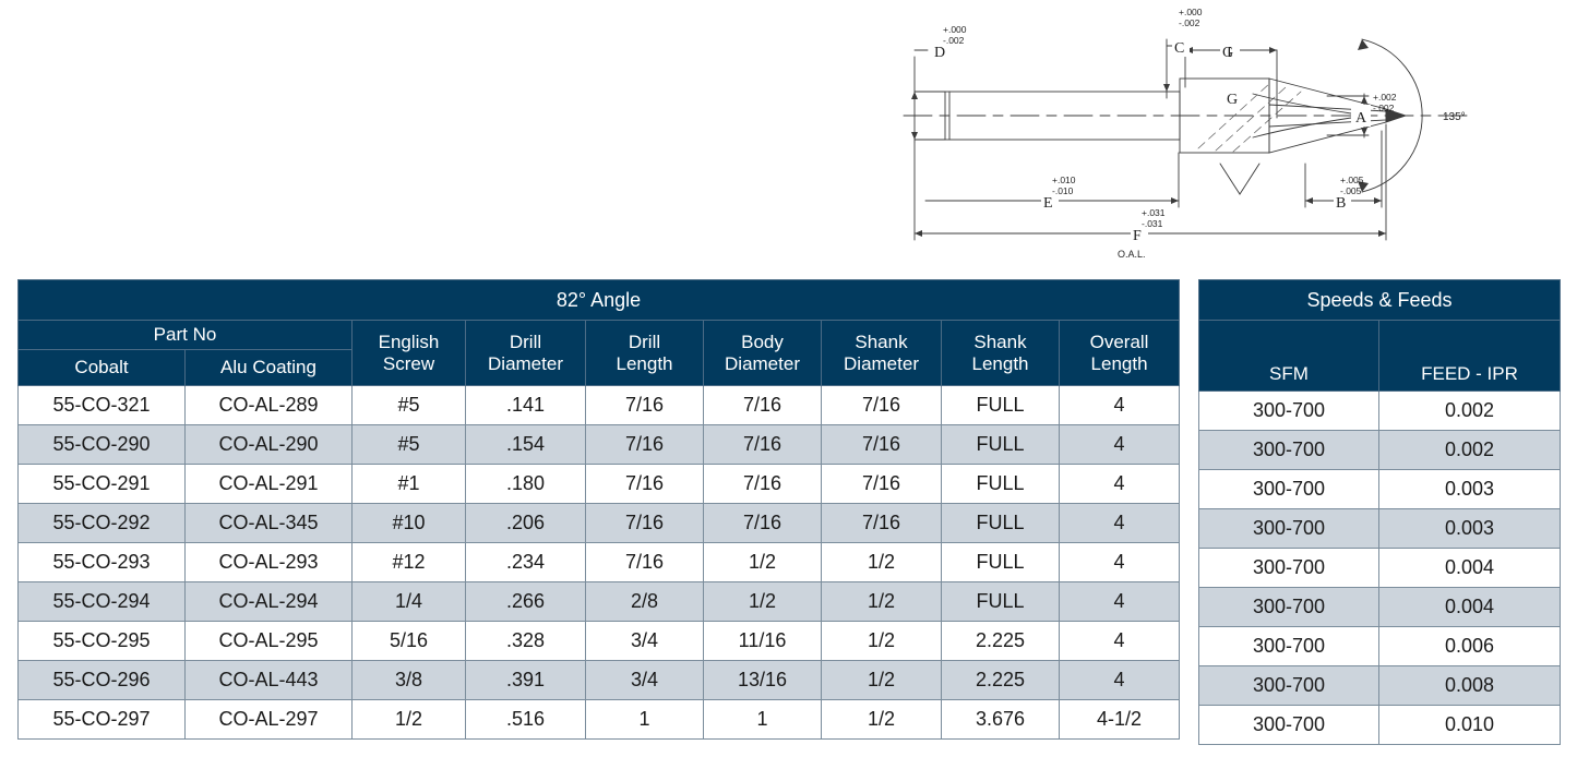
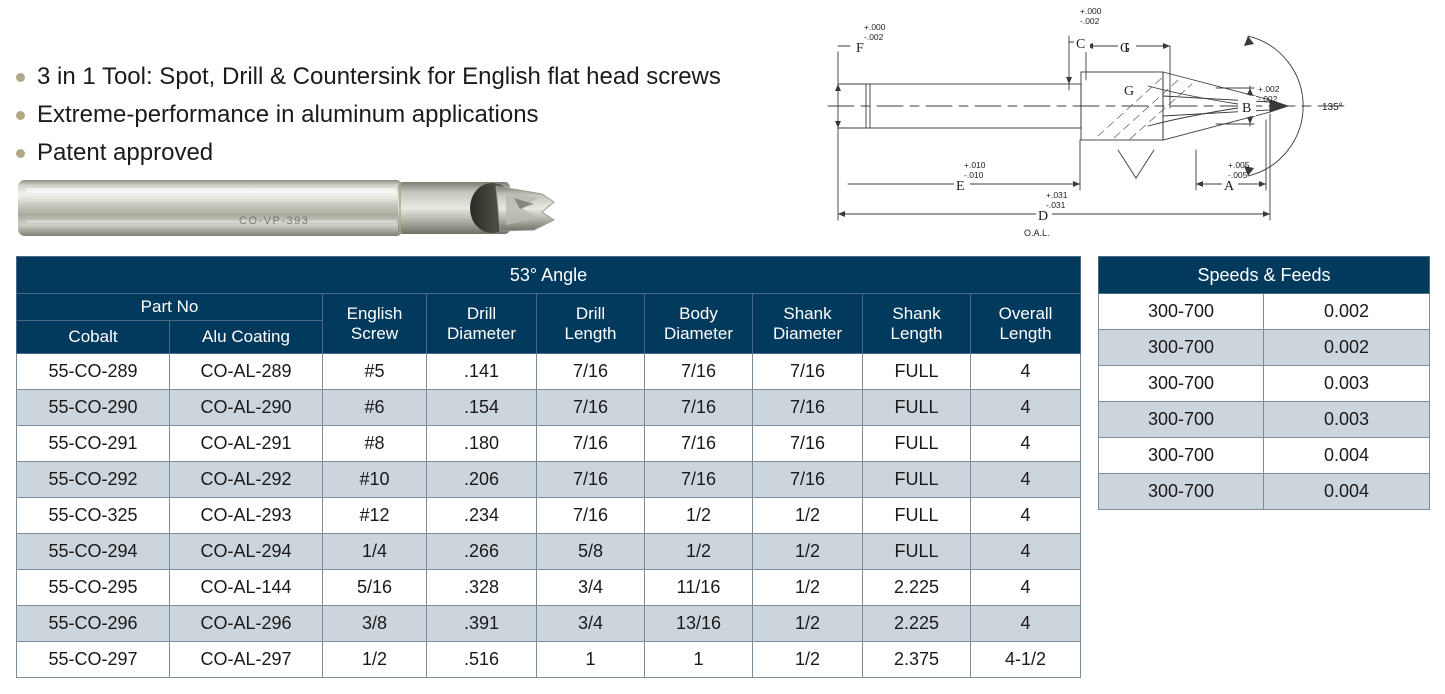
+ 3 in 1 Tool: Spot, Drill & Countersink for English flat head screws
+ Extreme-performance in aluminum applications
+ Patent approved
+ CO-VP-393
- D
+ F
  C
  G
  G
- A
+ B
  E
- B
+ A
- F
+ D
  I
  +.000
  -.002
  +.000
  -.002
  +.002
  -.002
  +.010
  -.010
  +.005
  -.005
  +.031
  -.031
  O.A.L.
  135°
- 82° Angle
+ 53° Angle
  Part No	English Screw	Drill Diameter	Drill Length	Body Diameter	Shank Diameter	Shank Length	Overall Length
  Cobalt	Alu Coating
- 55-CO-321	CO-AL-289	#5	.141	7/16	7/16	7/16	FULL	4
+ 55-CO-289	CO-AL-289	#5	.141	7/16	7/16	7/16	FULL	4
- 55-CO-290	CO-AL-290	#5	.154	7/16	7/16	7/16	FULL	4
+ 55-CO-290	CO-AL-290	#6	.154	7/16	7/16	7/16	FULL	4
- 55-CO-291	CO-AL-291	#1	.180	7/16	7/16	7/16	FULL	4
+ 55-CO-291	CO-AL-291	#8	.180	7/16	7/16	7/16	FULL	4
- 55-CO-292	CO-AL-345	#10	.206	7/16	7/16	7/16	FULL	4
+ 55-CO-292	CO-AL-292	#10	.206	7/16	7/16	7/16	FULL	4
- 55-CO-293	CO-AL-293	#12	.234	7/16	1/2	1/2	FULL	4
+ 55-CO-325	CO-AL-293	#12	.234	7/16	1/2	1/2	FULL	4
- 55-CO-294	CO-AL-294	1/4	.266	2/8	1/2	1/2	FULL	4
+ 55-CO-294	CO-AL-294	1/4	.266	5/8	1/2	1/2	FULL	4
- 55-CO-295	CO-AL-295	5/16	.328	3/4	11/16	1/2	2.225	4
+ 55-CO-295	CO-AL-144	5/16	.328	3/4	11/16	1/2	2.225	4
- 55-CO-296	CO-AL-443	3/8	.391	3/4	13/16	1/2	2.225	4
+ 55-CO-296	CO-AL-296	3/8	.391	3/4	13/16	1/2	2.225	4
- 55-CO-297	CO-AL-297	1/2	.516	1	1	1/2	3.676	4-1/2
+ 55-CO-297	CO-AL-297	1/2	.516	1	1	1/2	2.375	4-1/2
  Speeds & Feeds
- SFM	FEED - IPR
  300-700	0.002
  300-700	0.002
  300-700	0.003
  300-700	0.003
  300-700	0.004
  300-700	0.004
- 300-700	0.006
- 300-700	0.008
- 300-700	0.010
